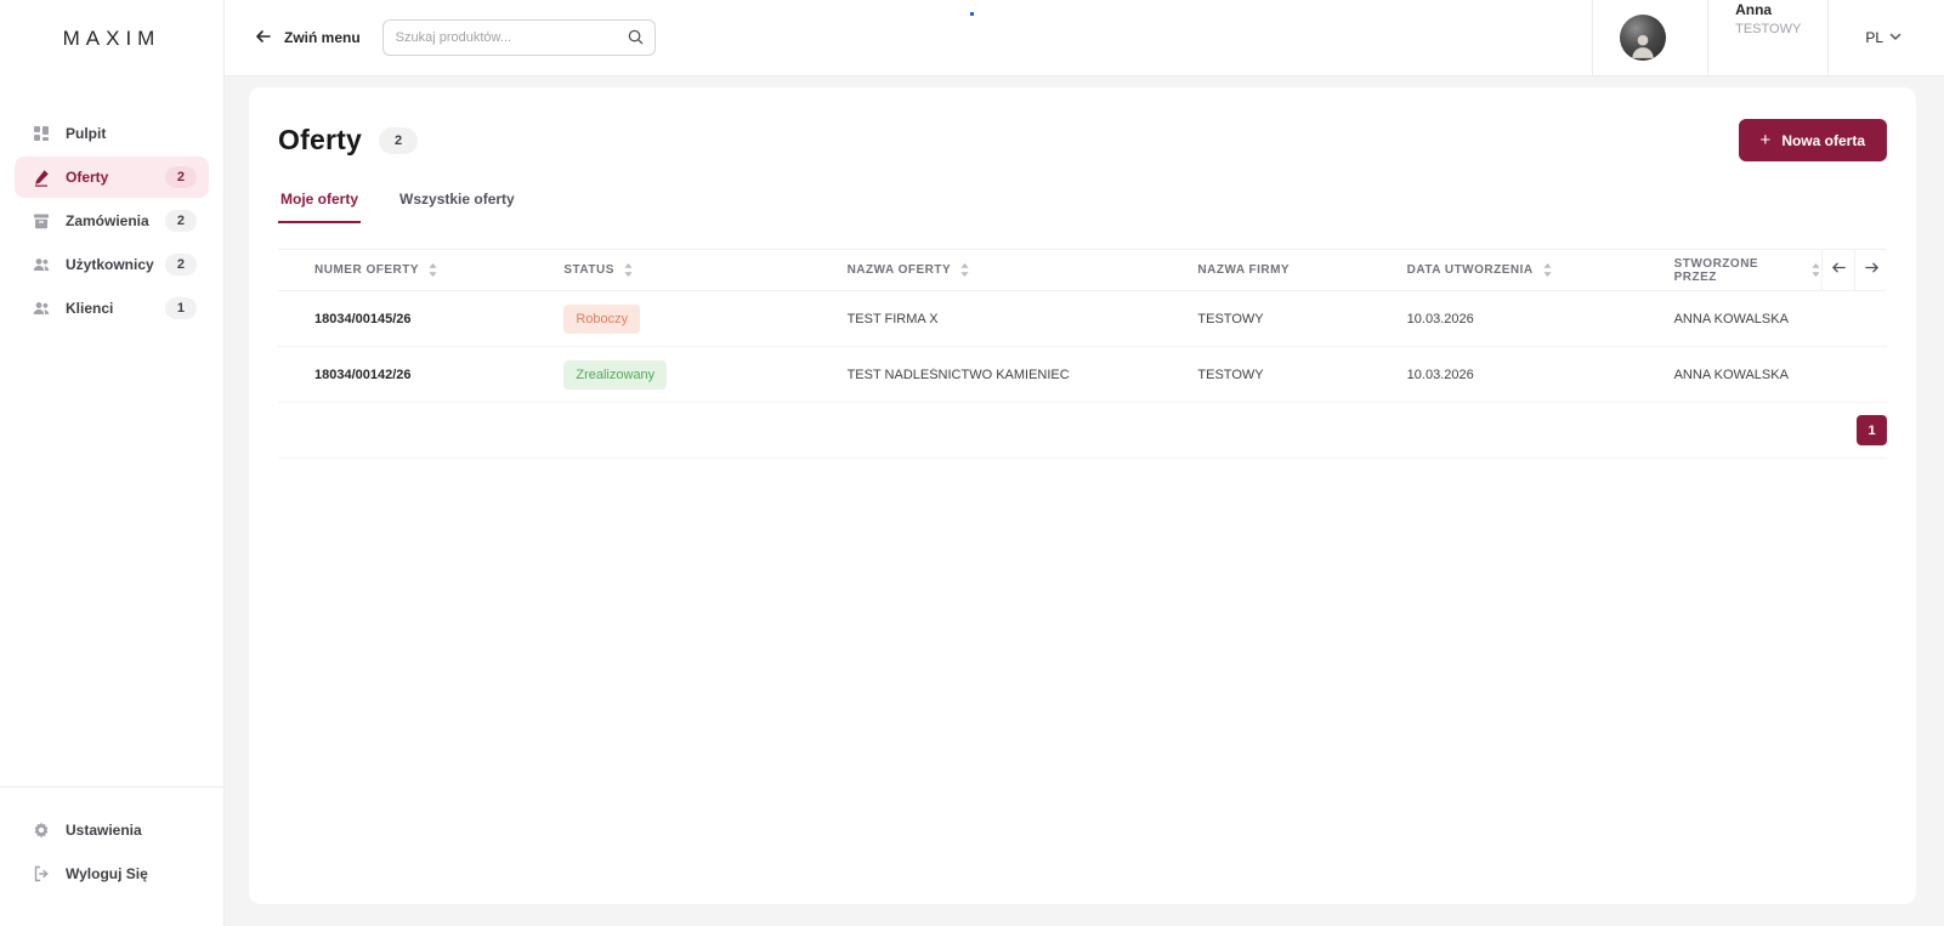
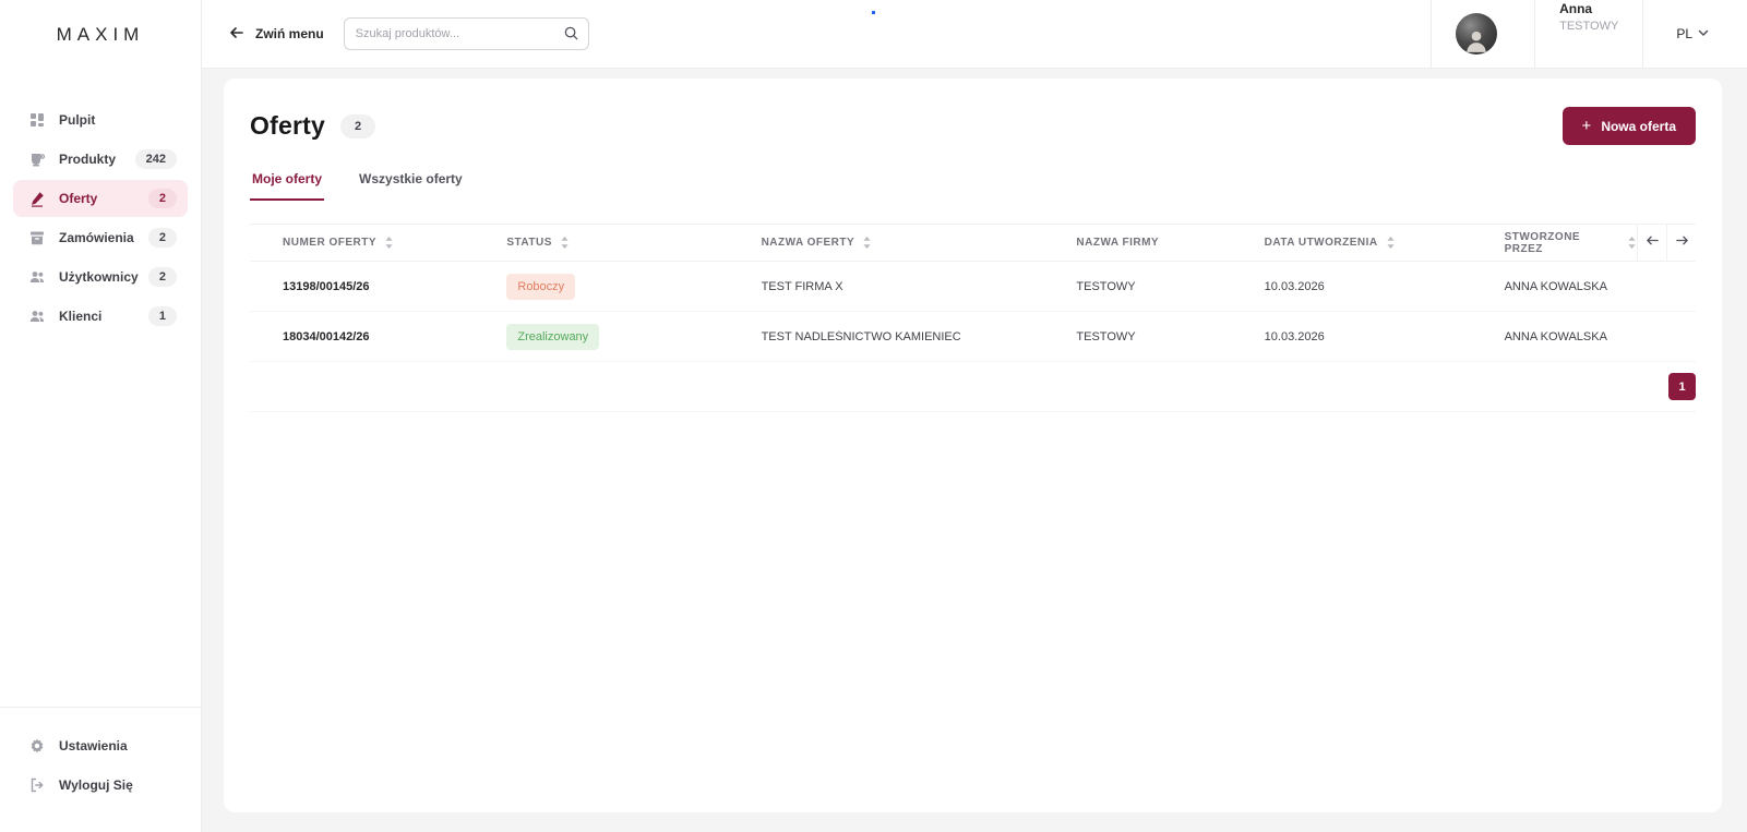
  MAXIM
  Pulpit
+ Produkty
+ 242
  Oferty
  2
  Zamówienia
  2
  Użytkownicy
  2
  Klienci
  1
  Ustawienia
  Wyloguj Się
  Zwiń menu
  Szukaj produktów...
  Anna
  TESTOWY
  PL
  Oferty
  2
  +
  Nowa oferta
  Moje oferty
  Wszystkie oferty
  NUMER OFERTY
  STATUS
  NAZWA OFERTY
  NAZWA FIRMY
  DATA UTWORZENIA
  STWORZONE PRZEZ
- 18034/00145/26
+ 13198/00145/26
  Roboczy
  TEST FIRMA X
  TESTOWY
  10.03.2026
  ANNA KOWALSKA
  18034/00142/26
  Zrealizowany
  TEST NADLEŚNICTWO KAMIENIEC
  TESTOWY
  10.03.2026
  ANNA KOWALSKA
  1
